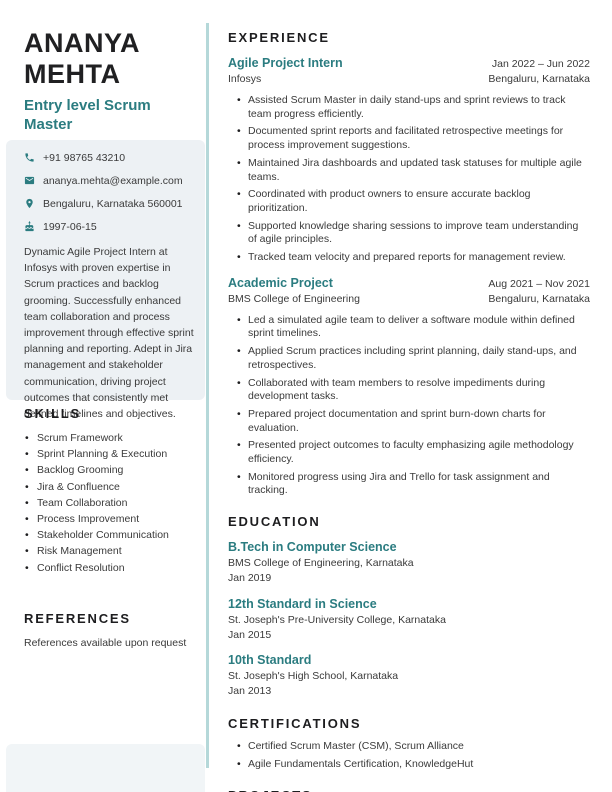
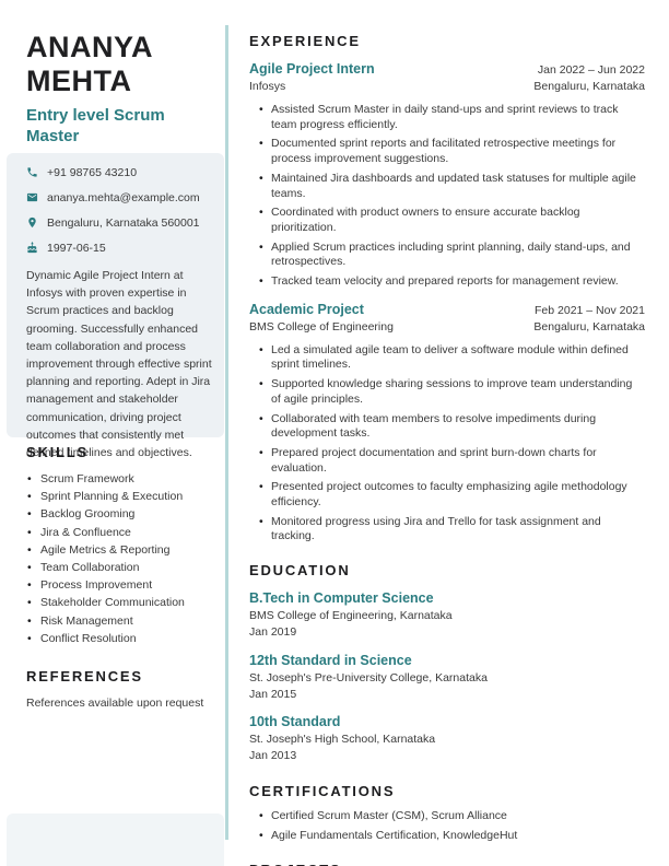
  ANANYA MEHTA
  Entry level Scrum Master
  +91 98765 43210
  ananya.mehta@example.com
  Bengaluru, Karnataka 560001
  1997-06-15
  Dynamic Agile Project Intern at Infosys with proven expertise in Scrum practices and backlog grooming. Successfully enhanced team collaboration and process improvement through effective sprint planning and reporting. Adept in Jira management and stakeholder communication, driving project outcomes that consistently met defined timelines and objectives.
  SKILLS
  Scrum Framework
  Sprint Planning & Execution
  Backlog Grooming
  Jira & Confluence
+ Agile Metrics & Reporting
  Team Collaboration
  Process Improvement
  Stakeholder Communication
  Risk Management
  Conflict Resolution
  REFERENCES
  References available upon request
  EXPERIENCE
  Agile Project Intern
  Jan 2022 – Jun 2022
  Infosys
  Bengaluru, Karnataka
  Assisted Scrum Master in daily stand-ups and sprint reviews to track team progress efficiently.
  Documented sprint reports and facilitated retrospective meetings for process improvement suggestions.
  Maintained Jira dashboards and updated task statuses for multiple agile teams.
  Coordinated with product owners to ensure accurate backlog prioritization.
- Supported knowledge sharing sessions to improve team understanding of agile principles.
+ Applied Scrum practices including sprint planning, daily stand-ups, and retrospectives.
  Tracked team velocity and prepared reports for management review.
  Academic Project
- Aug 2021 – Nov 2021
+ Feb 2021 – Nov 2021
  BMS College of Engineering
  Bengaluru, Karnataka
  Led a simulated agile team to deliver a software module within defined sprint timelines.
- Applied Scrum practices including sprint planning, daily stand-ups, and retrospectives.
+ Supported knowledge sharing sessions to improve team understanding of agile principles.
  Collaborated with team members to resolve impediments during development tasks.
  Prepared project documentation and sprint burn-down charts for evaluation.
  Presented project outcomes to faculty emphasizing agile methodology efficiency.
  Monitored progress using Jira and Trello for task assignment and tracking.
  EDUCATION
  B.Tech in Computer Science
  BMS College of Engineering, Karnataka
  Jan 2019
  12th Standard in Science
  St. Joseph's Pre-University College, Karnataka
  Jan 2015
  10th Standard
  St. Joseph's High School, Karnataka
  Jan 2013
  CERTIFICATIONS
  Certified Scrum Master (CSM), Scrum Alliance
  Agile Fundamentals Certification, KnowledgeHut
